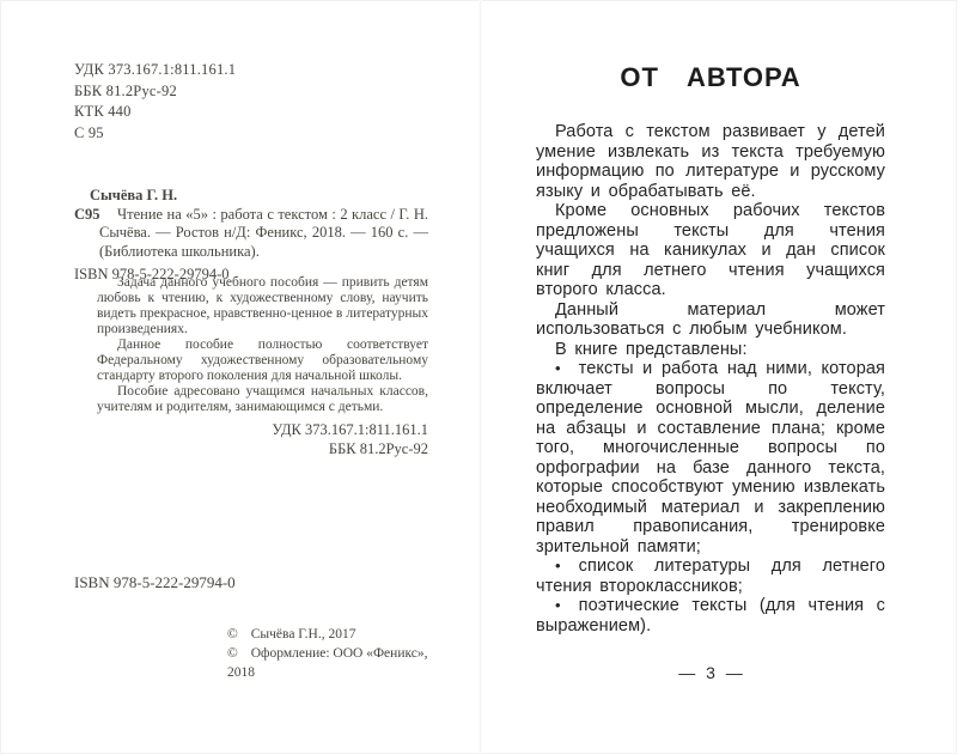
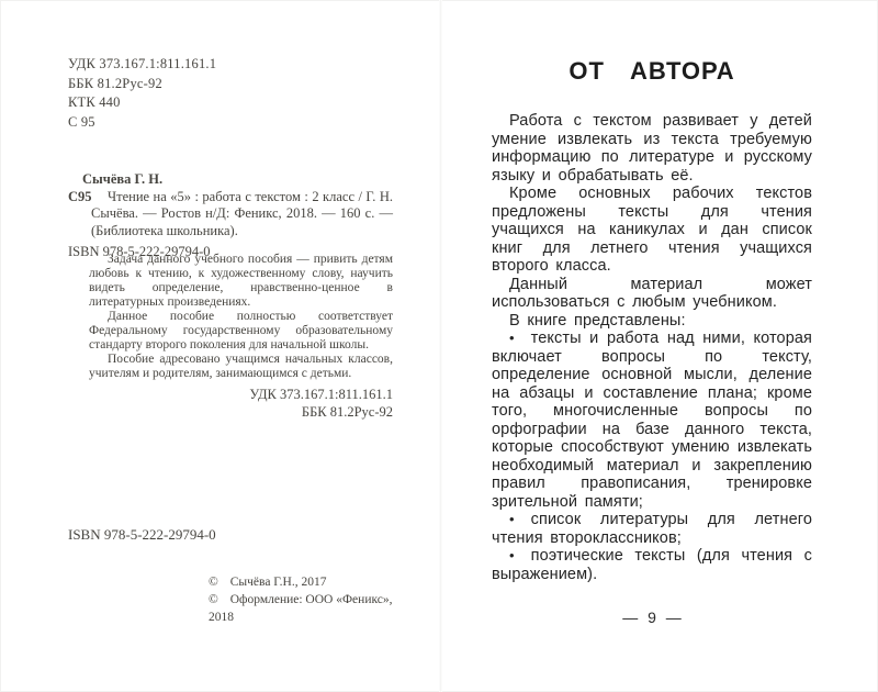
  УДК 373.167.1:811.161.1
  ББК 81.2Рус-92
  КТК 440
  С 95
  Сычёва Г. Н.
  С95
  Чтение на «5» : работа с текстом : 2 класс / Г. Н. Сычё­ва. — Ростов н/Д: Феникс, 2018. — 160 с. — (Библиотека школьника).
  ISBN 978-5-222-29794-0
- Задача данного учебного пособия — привить детям лю­бовь к чтению, к художественному слову, научить видеть прекрасное, нравственно-ценное в литературных произве­дениях.
+ Задача данного учебного пособия — привить детям лю­бовь к чтению, к художественному слову, научить видеть определение, нравственно-ценное в литературных произве­дениях.
- Данное пособие полностью соответствует Федерально­му художественному образовательному стандарту второго поколения для начальной школы.
+ Данное пособие полностью соответствует Федерально­му государственному образовательному стандарту второго поколения для начальной школы.
  Пособие адресовано учащимся начальных классов, учителям и родителям, занимающимся с детьми.
  УДК 373.167.1:811.161.1
  ББК 81.2Рус-92
  ISBN 978-5-222-29794-0
  © Сычёва Г.Н., 2017
  © Оформление: ООО «Феникс», 2018
  ОТ АВТОРА
  Работа с текстом развивает у детей умение извлекать из текста требуемую ин­формацию по литературе и русскому язы­ку и обрабатывать её.
  Кроме основных рабочих текстов пред­ложены тексты для чтения учащихся на каникулах и дан список книг для летнего чтения учащихся второго класса.
  Данный материал может использоваться с любым учебником.
  В книге представлены:
  • тексты и работа над ними, которая включает вопросы по тексту, определение основной мысли, деление на абзацы и составление плана; кроме того, многочис­ленные вопросы по орфографии на базе данного текста, которые способствуют уме­нию извлекать необходимый материал и закреплению правил правописания, трени­ровке зрительной памяти;
  • список литературы для летнего чте­ния второклассников;
  • поэтические тексты (для чтения с вы­ражением).
- — 3 —
+ — 9 —
